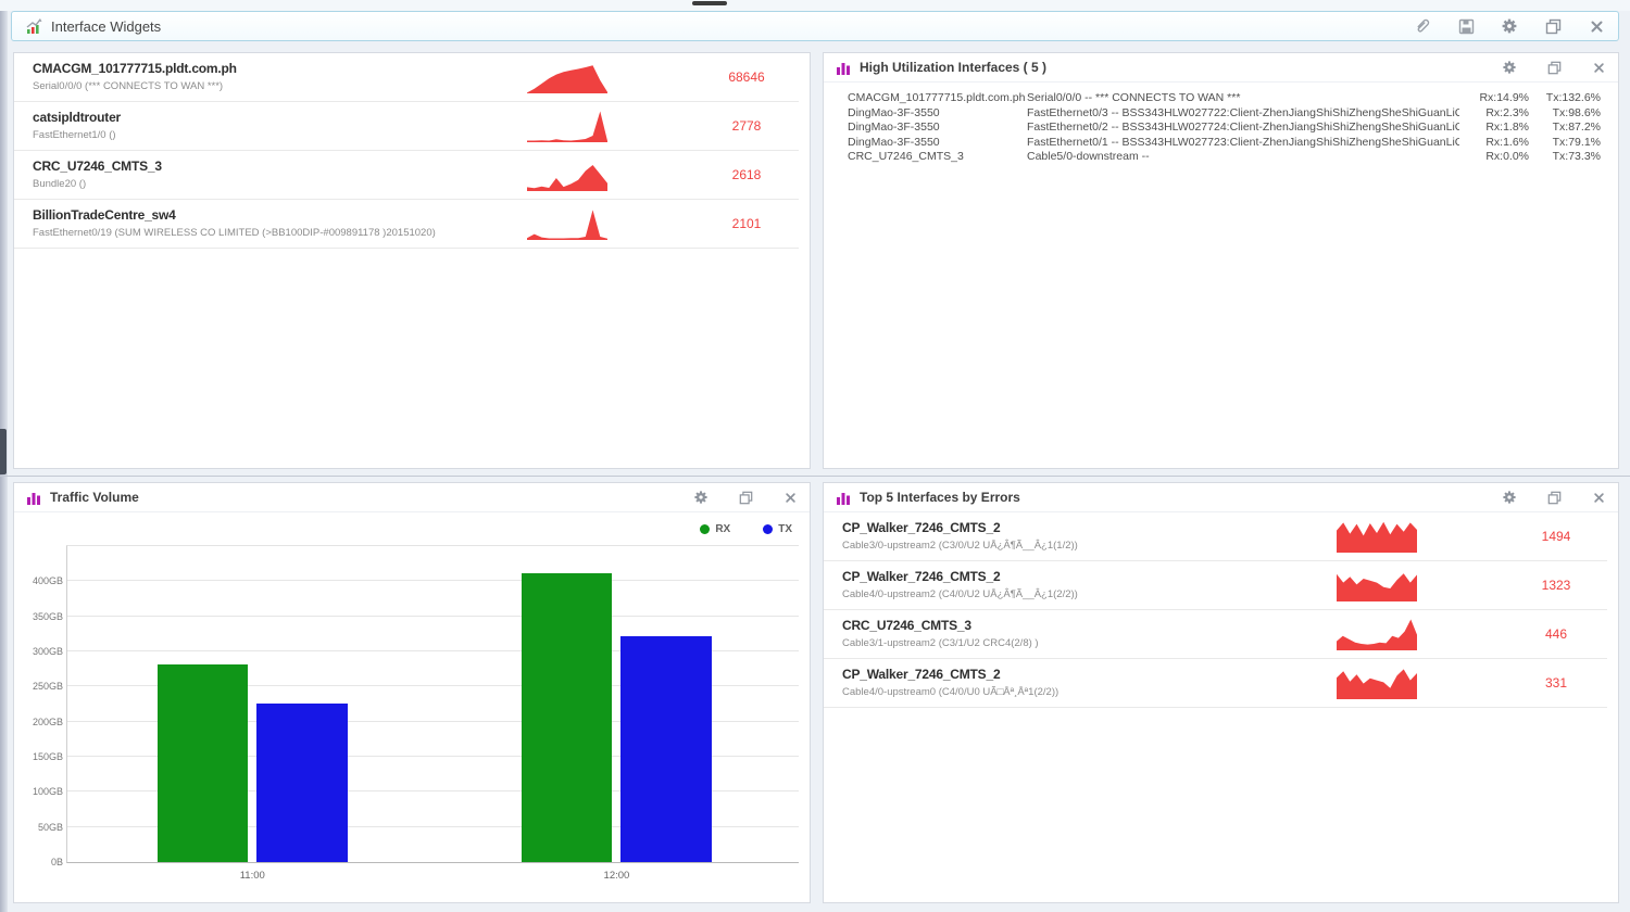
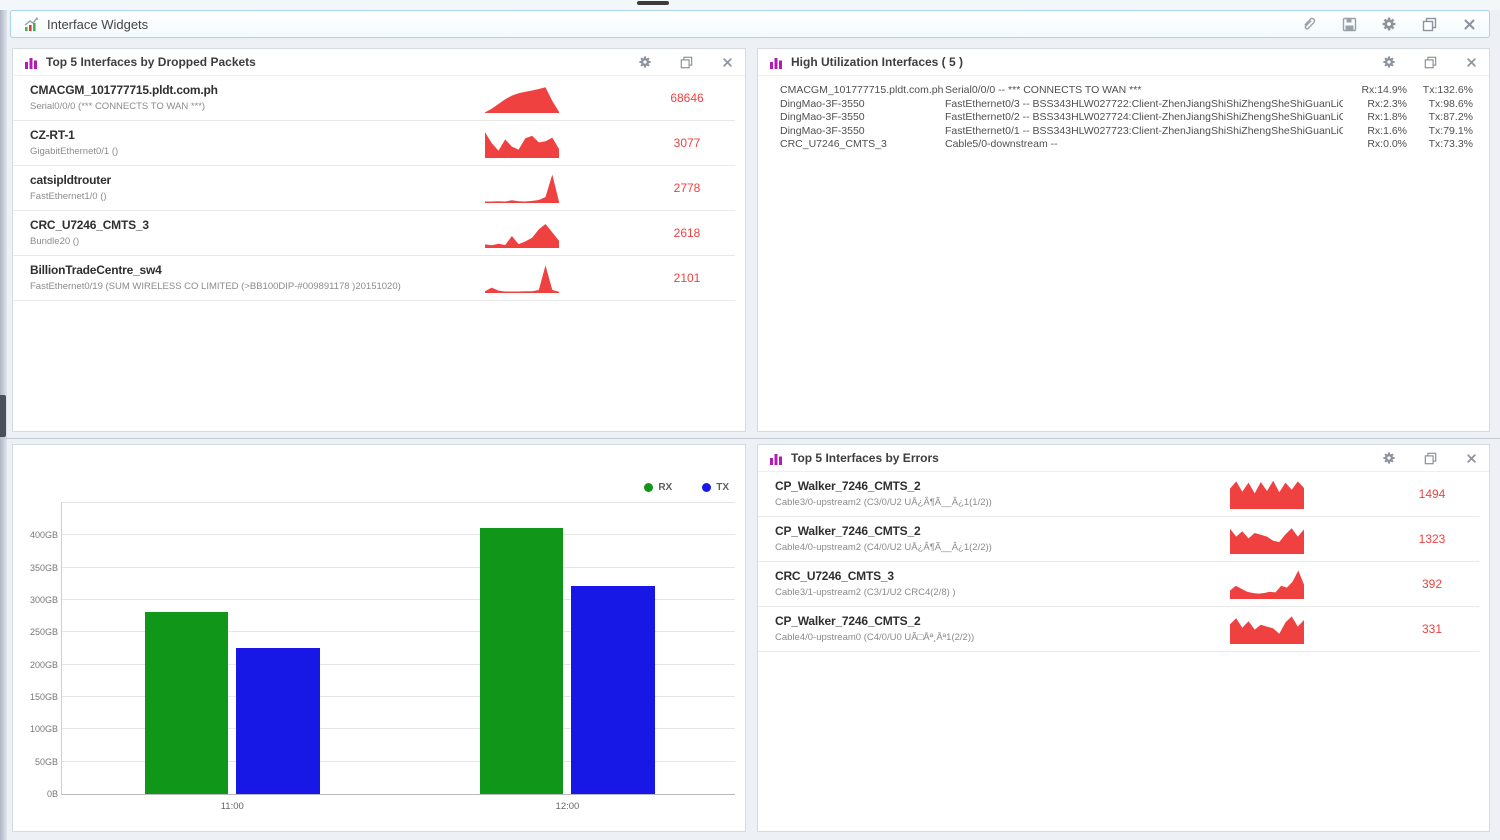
  Interface Widgets
+ Top 5 Interfaces by Dropped Packets
  CMACGM_101777715.pldt.com.ph
  Serial0/0/0 (*** CONNECTS TO WAN ***)
  68646
+ CZ-RT-1
+ GigabitEthernet0/1 ()
+ 3077
  catsipldtrouter
  FastEthernet1/0 ()
  2778
  CRC_U7246_CMTS_3
  Bundle20 ()
  2618
  BillionTradeCentre_sw4
  FastEthernet0/19 (SUM WIRELESS CO LIMITED (>BB100DIP-#009891178 )20151020)
  2101
  High Utilization Interfaces ( 5 )
  CMACGM_101777715.pldt.com.ph
  Serial0/0/0 -- *** CONNECTS TO WAN ***
  Rx:14.9%
  Tx:132.6%
  DingMao-3F-3550
  FastEthernet0/3 -- BSS343HLW027722:Client-ZhenJiangShiShiZhengSheShiGuanLiC
  Rx:2.3%
  Tx:98.6%
  DingMao-3F-3550
  FastEthernet0/2 -- BSS343HLW027724:Client-ZhenJiangShiShiZhengSheShiGuanLiC
  Rx:1.8%
  Tx:87.2%
  DingMao-3F-3550
  FastEthernet0/1 -- BSS343HLW027723:Client-ZhenJiangShiShiZhengSheShiGuanLiC
  Rx:1.6%
  Tx:79.1%
  CRC_U7246_CMTS_3
  Cable5/0-downstream --
  Rx:0.0%
  Tx:73.3%
- Traffic Volume
  RX
  TX
  0B
  50GB
  100GB
  150GB
  200GB
  250GB
  300GB
  350GB
  400GB
  11:00
  12:00
  Top 5 Interfaces by Errors
  CP_Walker_7246_CMTS_2
  Cable3/0-upstream2 (C3/0/U2 UÅ¿Â¶Ã__Â¿1(1/2))
  1494
  CP_Walker_7246_CMTS_2
  Cable4/0-upstream2 (C4/0/U2 UÅ¿Â¶Ã__Â¿1(2/2))
  1323
  CRC_U7246_CMTS_3
  Cable3/1-upstream2 (C3/1/U2 CRC4(2/8) )
- 446
+ 392
  CP_Walker_7246_CMTS_2
  Cable4/0-upstream0 (C4/0/U0 UÃ□Åª¸Åª1(2/2))
  331
